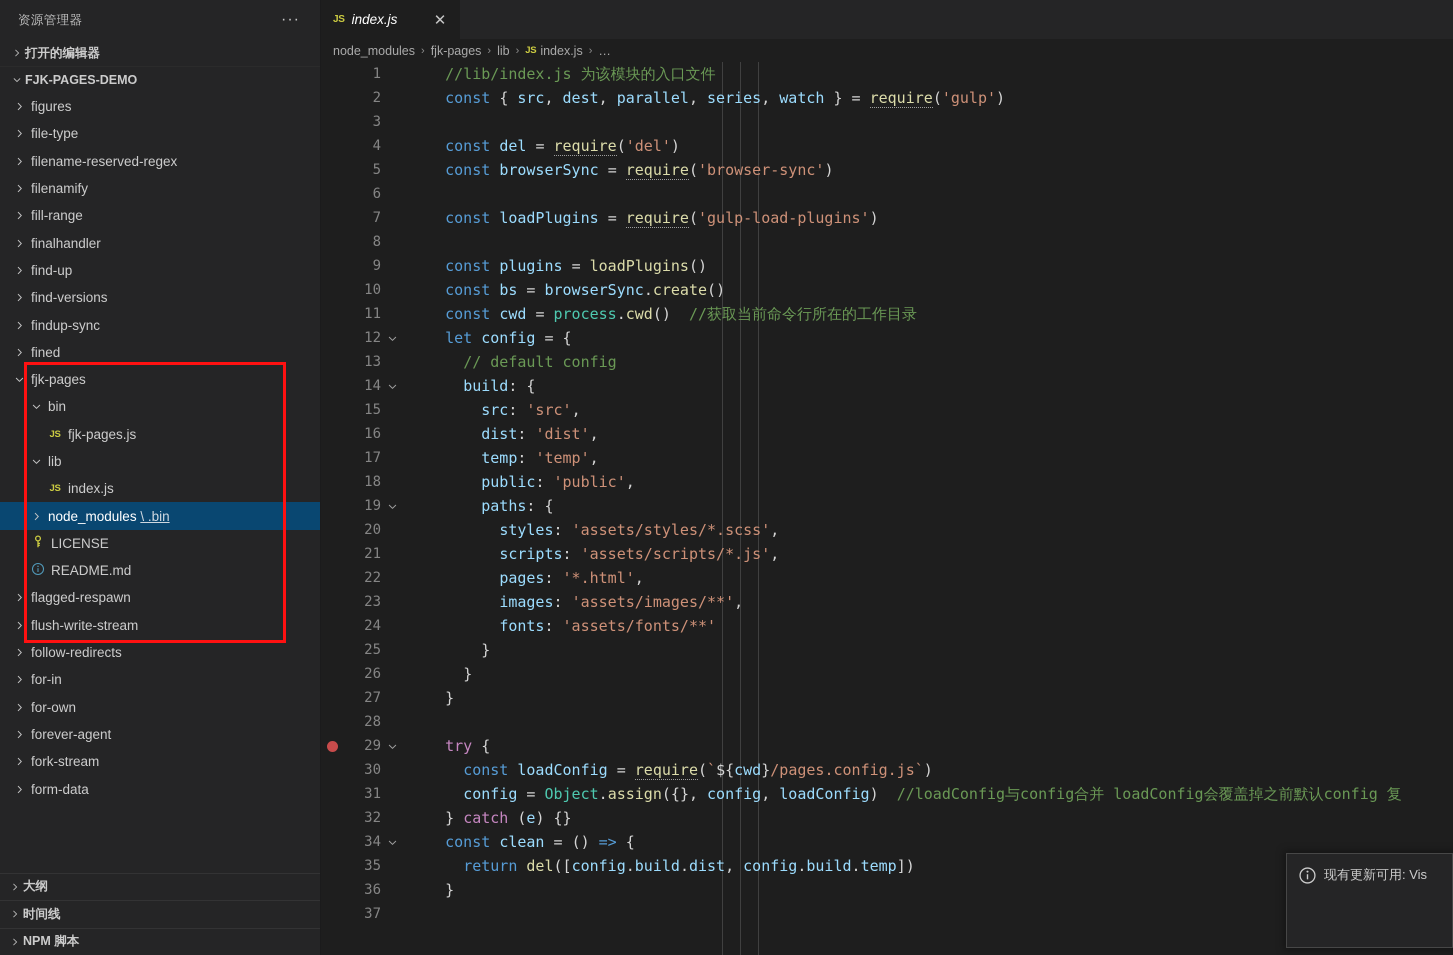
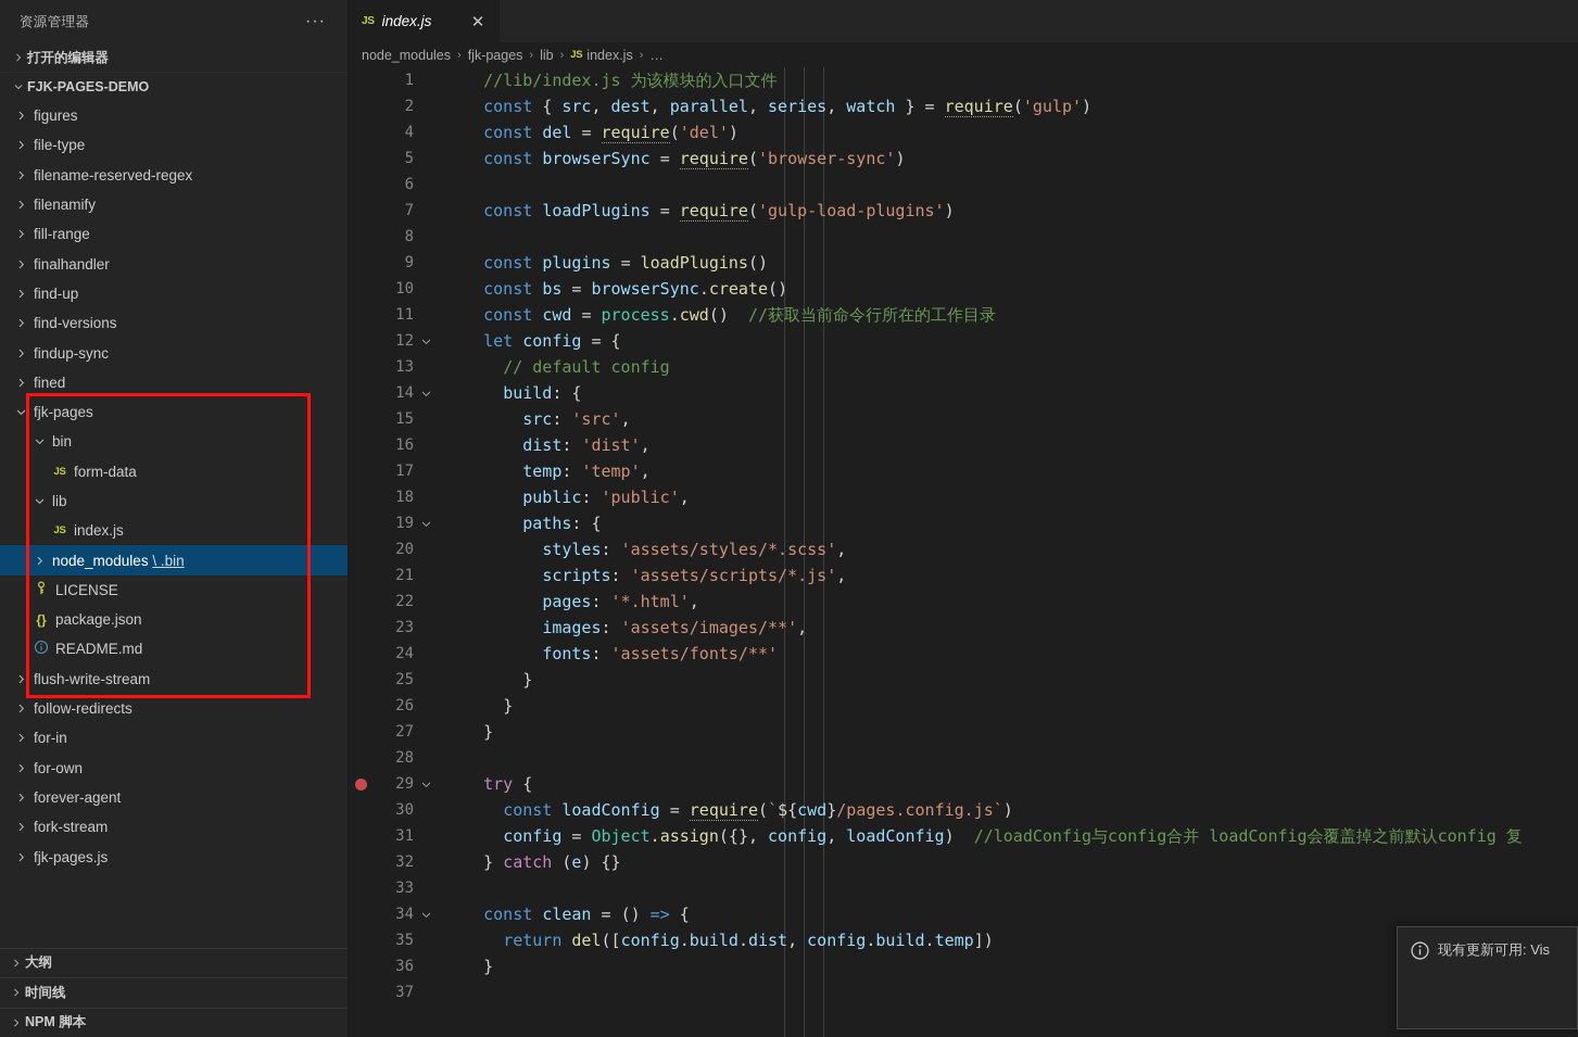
  资源管理器
  ···
  打开的编辑器
  FJK-PAGES-DEMO
  figures
  file-type
  filename-reserved-regex
  filenamify
  fill-range
  finalhandler
  find-up
  find-versions
  findup-sync
  fined
  fjk-pages
  bin
  JS
- fjk-pages.js
+ form-data
  lib
  JS
  index.js
  node_modules \ .bin
  LICENSE
+ {}
+ package.json
  README.md
- flagged-respawn
  flush-write-stream
  follow-redirects
  for-in
  for-own
  forever-agent
  fork-stream
- form-data
+ fjk-pages.js
  大纲
  时间线
  NPM 脚本
  JS
  index.js
  ✕
  node_modules
  ›
  fjk-pages
  ›
  lib
  ›
  JS
  index.js
  ›
  …
  1
  //lib/index.js 为该模块的入口文件
  2
  const { src, dest, parallel, series, watch } = require('gulp')
- 3
  4
  const del = require('del')
  5
  const browserSync = require('browser-sync')
  6
  7
  const loadPlugins = require('gulp-load-plugins')
  8
  9
  const plugins = loadPlugins()
  10
  const bs = browserSync.create()
  11
  const cwd = process.cwd() //获取当前命令行所在的工作目录
  12
  let config = {
  13
  // default config
  14
  build: {
  15
  src: 'src',
  16
  dist: 'dist',
  17
  temp: 'temp',
  18
  public: 'public',
  19
  paths: {
  20
  styles: 'assets/styles/*.scss',
  21
  scripts: 'assets/scripts/*.js',
  22
  pages: '*.html',
  23
  images: 'assets/images/**',
  24
  fonts: 'assets/fonts/**'
  25
  }
  26
  }
  27
  }
  28
  29
  try {
  30
  const loadConfig = require(`${cwd}/pages.config.js`)
  31
  config = Object.assign({}, config, loadConfig) //loadConfig与config合并 loadConfig会覆盖掉之前默认config 复
  32
  } catch (e) {}
+ 33
  34
  const clean = () => {
  35
  return del([config.build.dist, config.build.temp])
  36
  }
  37
  现有更新可用: Vis
